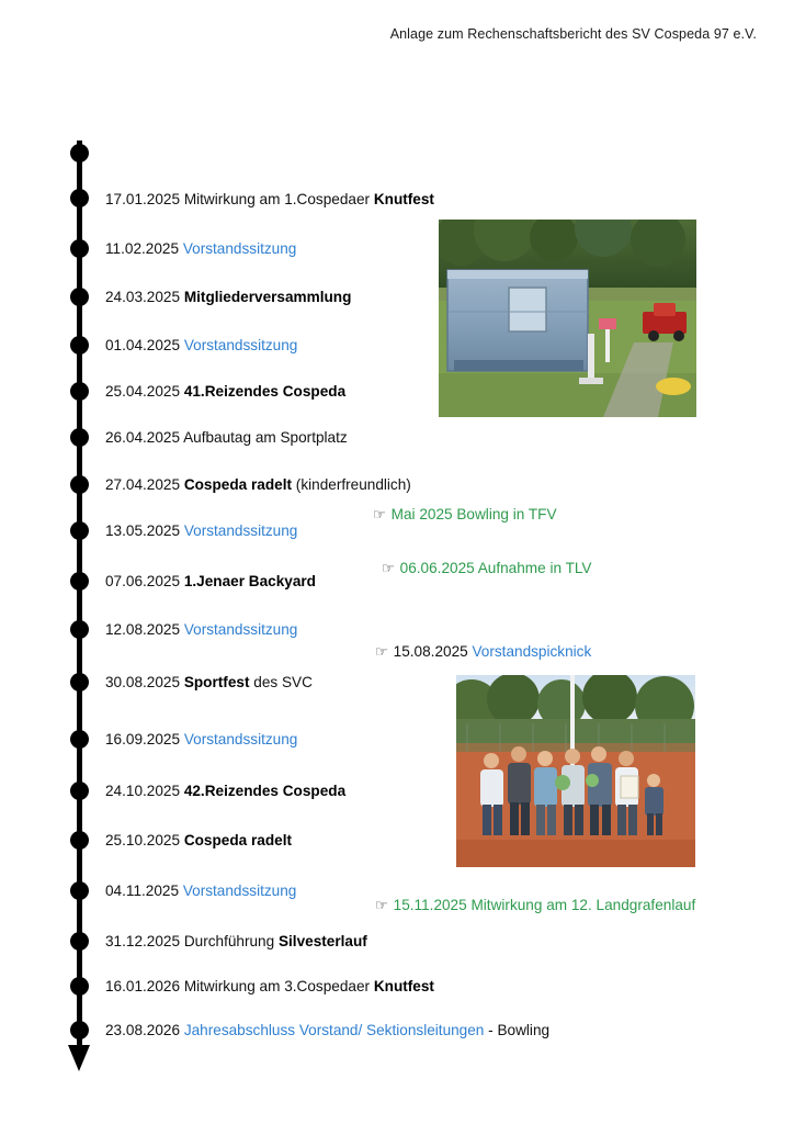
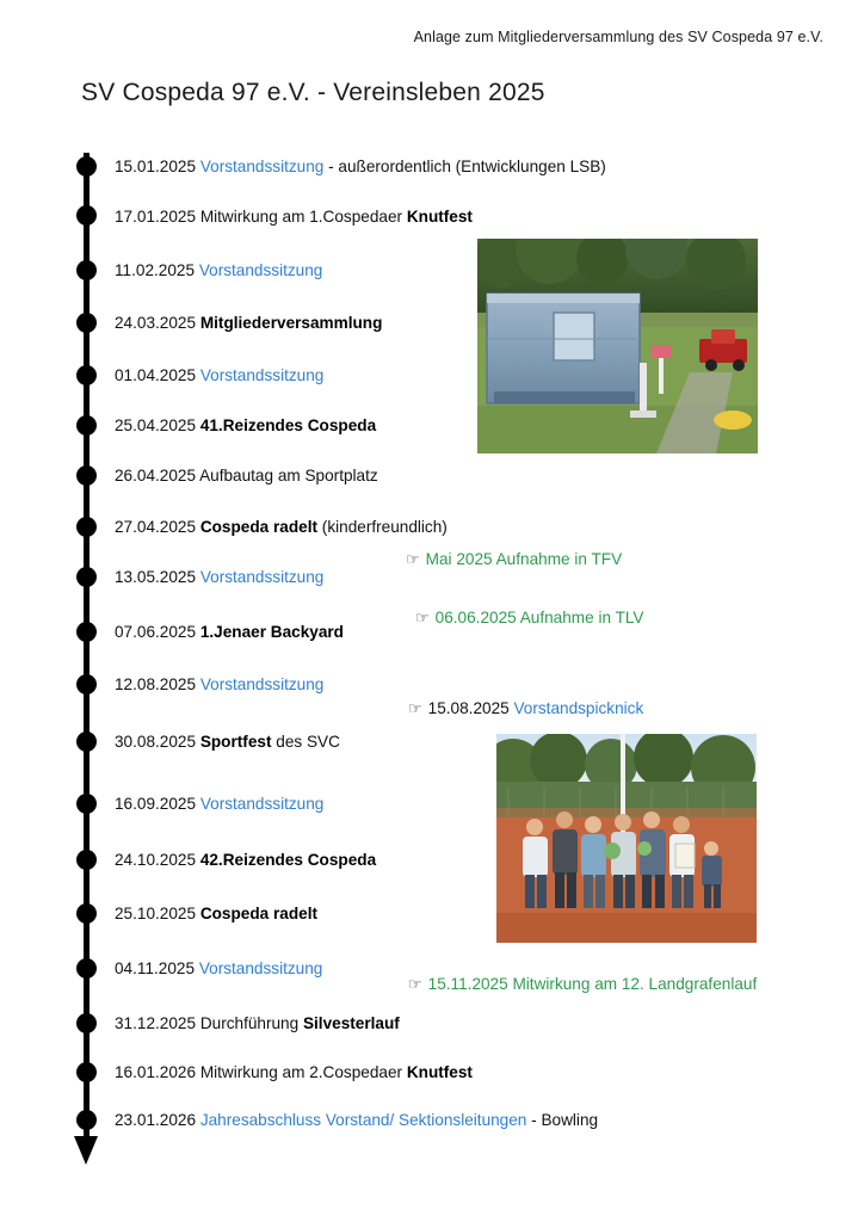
- Anlage zum Rechenschaftsbericht des SV Cospeda 97 e.V.
+ Anlage zum Mitgliederversammlung des SV Cospeda 97 e.V.
+ SV Cospeda 97 e.V. - Vereinsleben 2025
+ 15.01.2025 Vorstandssitzung - außerordentlich (Entwicklungen LSB)
  17.01.2025 Mitwirkung am 1.Cospedaer Knutfest
  11.02.2025 Vorstandssitzung
  24.03.2025 Mitgliederversammlung
  01.04.2025 Vorstandssitzung
  25.04.2025 41.Reizendes Cospeda
  26.04.2025 Aufbautag am Sportplatz
  27.04.2025 Cospeda radelt (kinderfreundlich)
  13.05.2025 Vorstandssitzung
  07.06.2025 1.Jenaer Backyard
  12.08.2025 Vorstandssitzung
  30.08.2025 Sportfest des SVC
  16.09.2025 Vorstandssitzung
  24.10.2025 42.Reizendes Cospeda
  25.10.2025 Cospeda radelt
  04.11.2025 Vorstandssitzung
  31.12.2025 Durchführung Silvesterlauf
- 16.01.2026 Mitwirkung am 3.Cospedaer Knutfest
+ 16.01.2026 Mitwirkung am 2.Cospedaer Knutfest
- 23.08.2026 Jahresabschluss Vorstand/ Sektionsleitungen - Bowling
+ 23.01.2026 Jahresabschluss Vorstand/ Sektionsleitungen - Bowling
- ☞ Mai 2025 Bowling in TFV
+ ☞ Mai 2025 Aufnahme in TFV
  ☞ 06.06.2025 Aufnahme in TLV
  ☞ 15.08.2025 Vorstandspicknick
  ☞ 15.11.2025 Mitwirkung am 12. Landgrafenlauf
